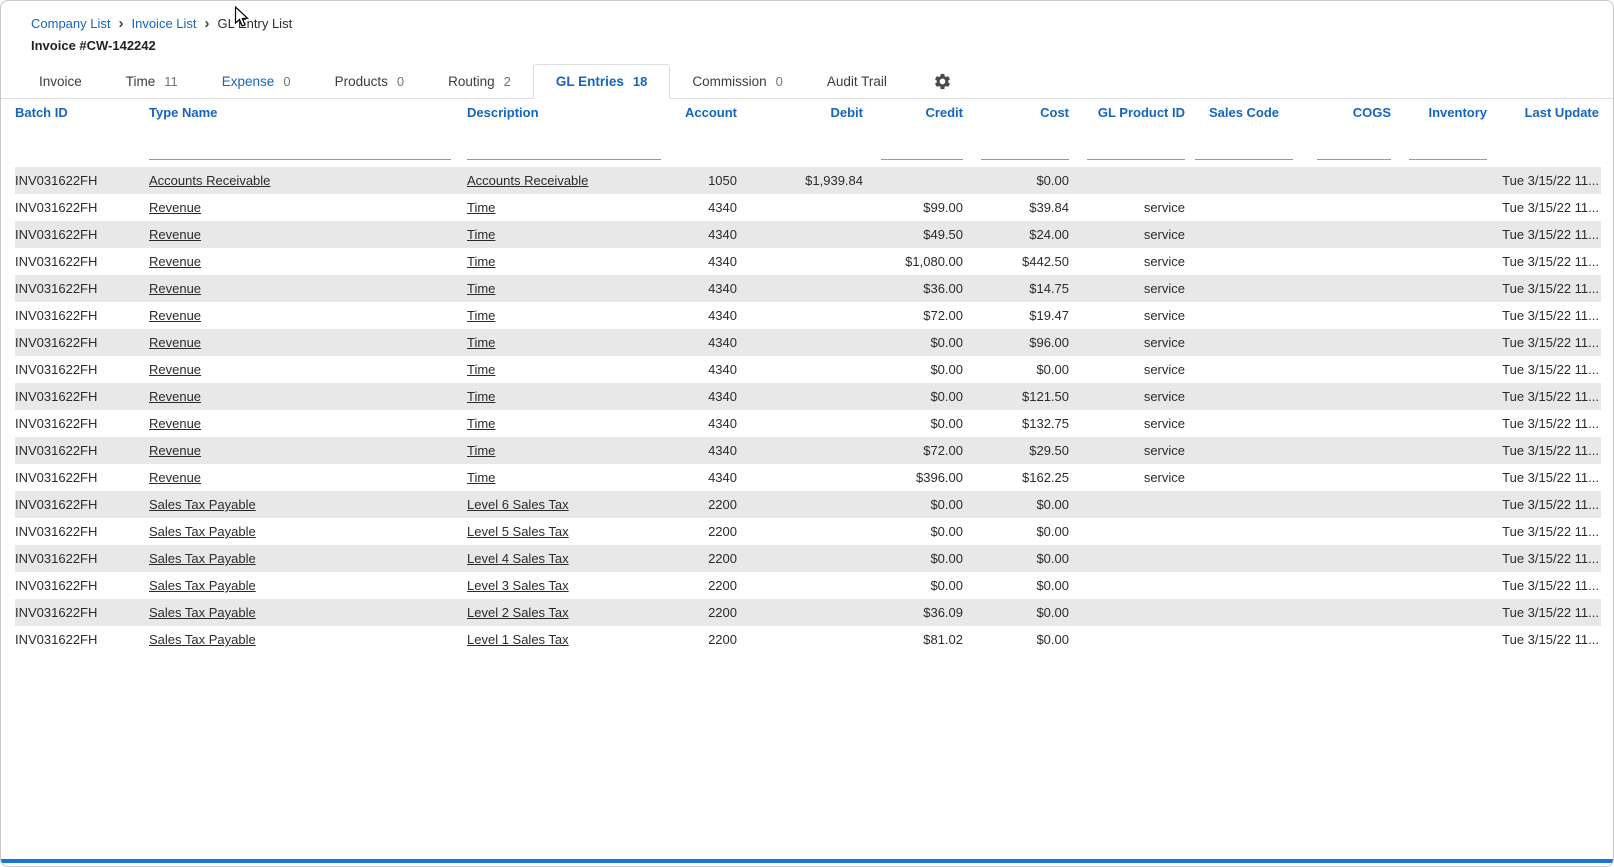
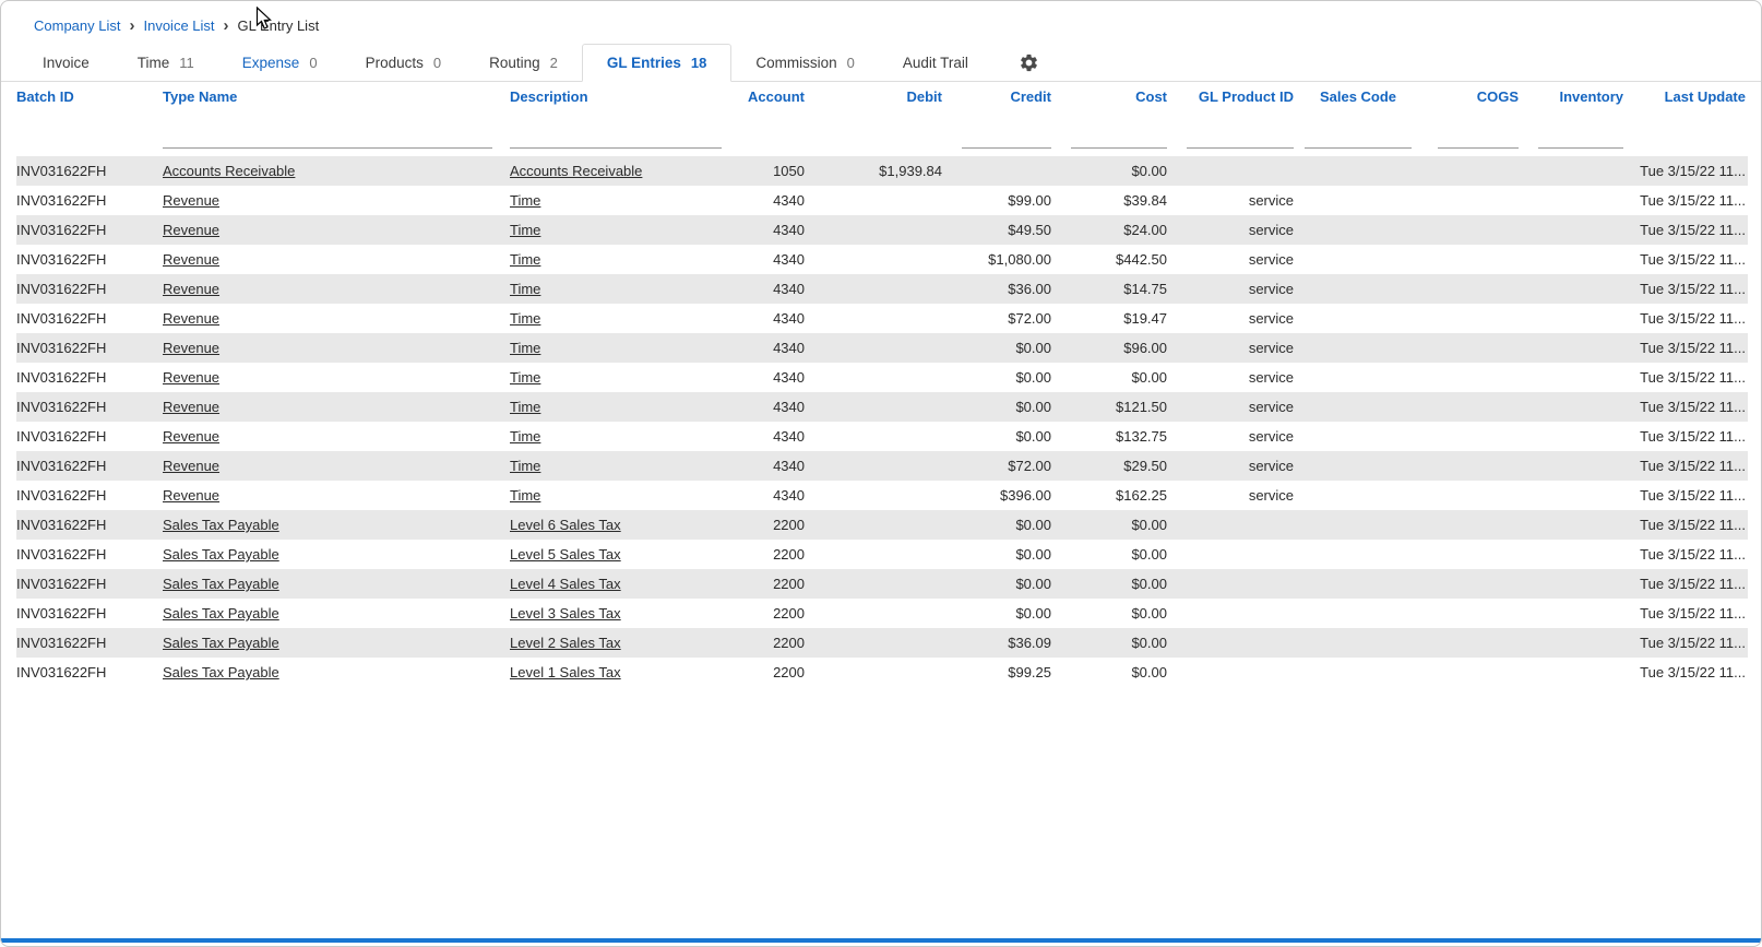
  Company List
  ›
  Invoice List
  ›
  GLntry List
- Invoice #CW-142242
  Invoice
  Time
  11
  Expense
  0
  Products
  0
  Routing
  2
  GL Entries
  18
  Commission
  0
  Audit Trail
  Batch ID
  Type Name
  Description
  Account
  Debit
  Credit
  Cost
  GL Product ID
  Sales Code
  COGS
  Inventory
  Last Update
  INV031622FH
  Accounts Receivable
  Accounts Receivable
  1050
  $1,939.84
  $0.00
  Tue 3/15/22 11...
  INV031622FH
  Revenue
  Time
  4340
  $99.00
  $39.84
  service
  Tue 3/15/22 11...
  INV031622FH
  Revenue
  Time
  4340
  $49.50
  $24.00
  service
  Tue 3/15/22 11...
  INV031622FH
  Revenue
  Time
  4340
  $1,080.00
  $442.50
  service
  Tue 3/15/22 11...
  INV031622FH
  Revenue
  Time
  4340
  $36.00
  $14.75
  service
  Tue 3/15/22 11...
  INV031622FH
  Revenue
  Time
  4340
  $72.00
  $19.47
  service
  Tue 3/15/22 11...
  INV031622FH
  Revenue
  Time
  4340
  $0.00
  $96.00
  service
  Tue 3/15/22 11...
  INV031622FH
  Revenue
  Time
  4340
  $0.00
  $0.00
  service
  Tue 3/15/22 11...
  INV031622FH
  Revenue
  Time
  4340
  $0.00
  $121.50
  service
  Tue 3/15/22 11...
  INV031622FH
  Revenue
  Time
  4340
  $0.00
  $132.75
  service
  Tue 3/15/22 11...
  INV031622FH
  Revenue
  Time
  4340
  $72.00
  $29.50
  service
  Tue 3/15/22 11...
  INV031622FH
  Revenue
  Time
  4340
  $396.00
  $162.25
  service
  Tue 3/15/22 11...
  INV031622FH
  Sales Tax Payable
  Level 6 Sales Tax
  2200
  $0.00
  $0.00
  Tue 3/15/22 11...
  INV031622FH
  Sales Tax Payable
  Level 5 Sales Tax
  2200
  $0.00
  $0.00
  Tue 3/15/22 11...
  INV031622FH
  Sales Tax Payable
  Level 4 Sales Tax
  2200
  $0.00
  $0.00
  Tue 3/15/22 11...
  INV031622FH
  Sales Tax Payable
  Level 3 Sales Tax
  2200
  $0.00
  $0.00
  Tue 3/15/22 11...
  INV031622FH
  Sales Tax Payable
  Level 2 Sales Tax
  2200
  $36.09
  $0.00
  Tue 3/15/22 11...
  INV031622FH
  Sales Tax Payable
  Level 1 Sales Tax
  2200
- $81.02
+ $99.25
  $0.00
  Tue 3/15/22 11...
